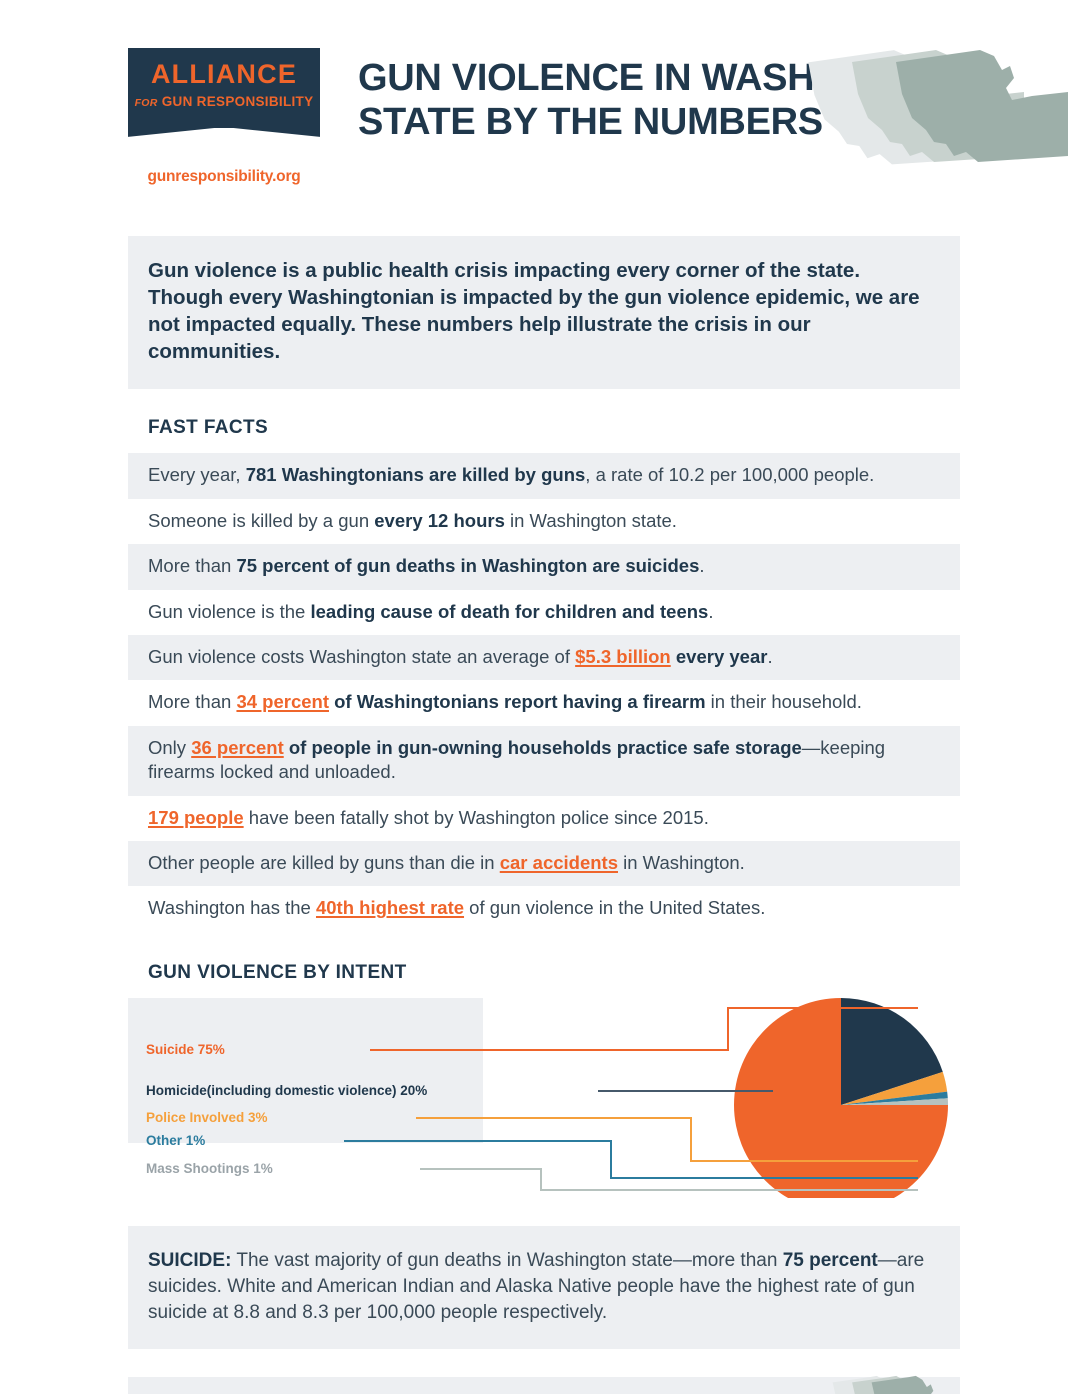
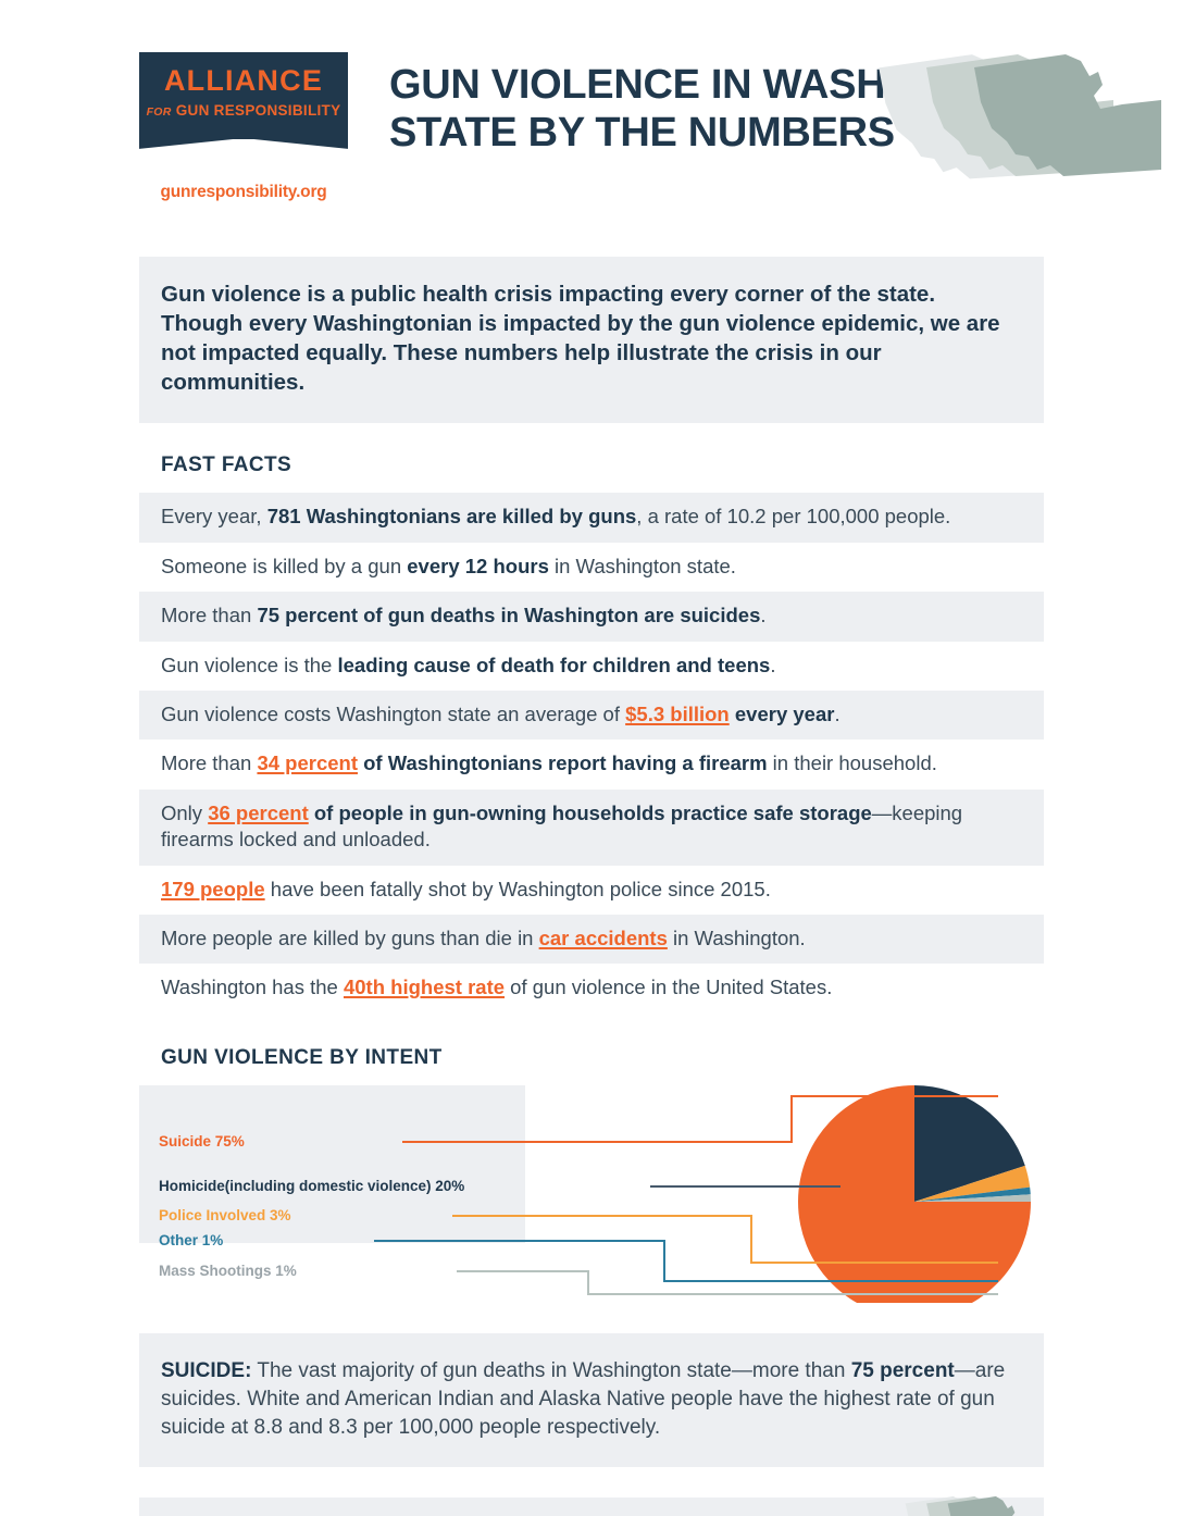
  ALLIANCE
  FOR GUN RESPONSIBILITY
  gunresponsibility.org
  GUN VIOLENCE IN WASH STATE BY THE NUMBERS
  Gun violence is a public health crisis impacting every corner of the state. Though every Washingtonian is impacted by the gun violence epidemic, we are not impacted equally. These numbers help illustrate the crisis in our communities.
  FAST FACTS
  Every year, 781 Washingtonians are killed by guns, a rate of 10.2 per 100,000 people.
  Someone is killed by a gun every 12 hours in Washington state.
  More than 75 percent of gun deaths in Washington are suicides.
  Gun violence is the leading cause of death for children and teens.
  Gun violence costs Washington state an average of $5.3 billion every year.
  More than 34 percent of Washingtonians report having a firearm in their household.
  Only 36 percent of people in gun-owning households practice safe storage—keeping firearms locked and unloaded.
  179 people have been fatally shot by Washington police since 2015.
- Other people are killed by guns than die in car accidents in Washington.
+ More people are killed by guns than die in car accidents in Washington.
  Washington has the 40th highest rate of gun violence in the United States.
  GUN VIOLENCE BY INTENT
  Suicide 75%
  Homicide(including domestic violence) 20%
  Police Involved 3%
  Other 1%
  Mass Shootings 1%
  SUICIDE: The vast majority of gun deaths in Washington state—more than 75 percent—are suicides. White and American Indian and Alaska Native people have the highest rate of gun suicide at 8.8 and 8.3 per 100,000 people respectively.
